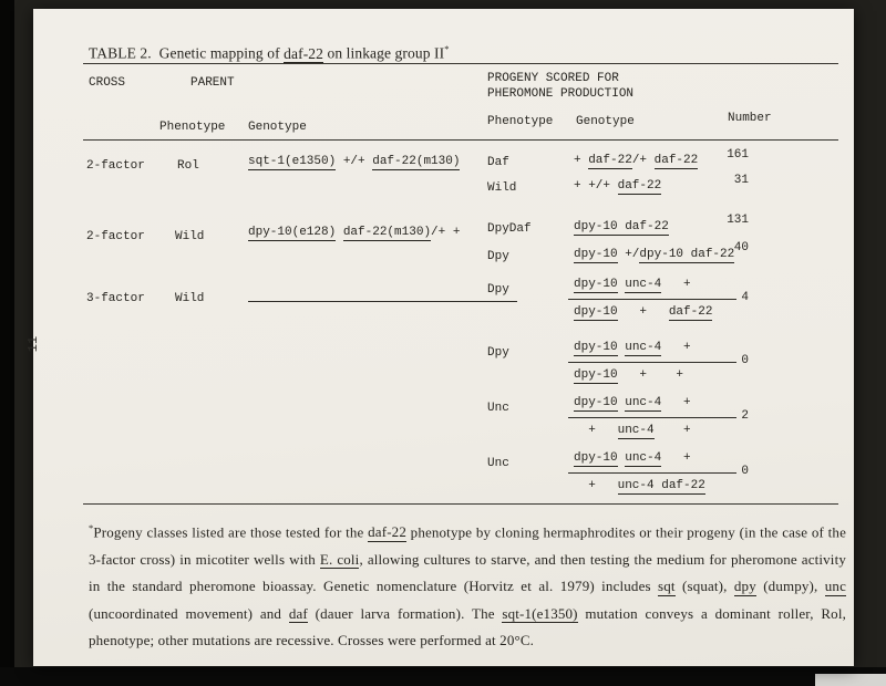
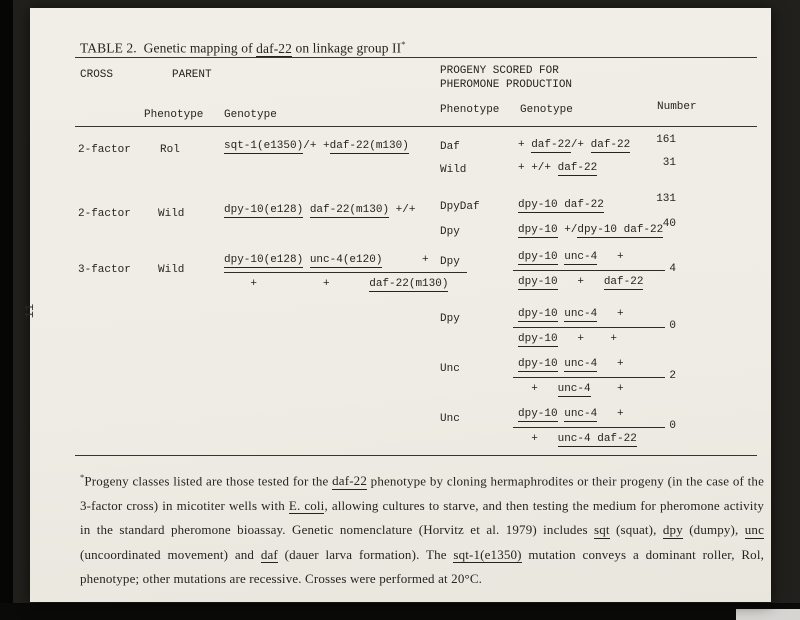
  TABLE 2. Genetic mapping of daf-22 on linkage group II*
  CROSS
  PARENT
  PROGENY SCORED FOR
  PHEROMONE PRODUCTION
  Number
  Phenotype
  Genotype
  Phenotype
  Genotype
  2-factor
  Rol
- sqt-1(e1350) +/+ daf-22(m130)
+ sqt-1(e1350)/+ +daf-22(m130)
  Daf
  + daf-22/+ daf-22
  161
  Wild
  + +/+ daf-22
  31
  2-factor
  Wild
- dpy-10(e128) daf-22(m130)/+ +
+ dpy-10(e128) daf-22(m130) +/+
  DpyDaf
  dpy-10 daf-22
  131
  Dpy
  dpy-10 +/dpy-10 daf-22
  40
  3-factor
  Wild
+ dpy-10(e128) unc-4(e120) +
+ + + daf-22(m130)
  Dpy
  dpy-10 unc-4 +
  dpy-10 + daf-22
  4
  Dpy
  dpy-10 unc-4 +
  dpy-10 + +
  0
  Unc
  dpy-10 unc-4 +
  + unc-4 +
  2
  Unc
  dpy-10 unc-4 +
  + unc-4 daf-22
  0
  *Progeny classes listed are those tested for the daf-22 phenotype by cloning hermaphrodites or their progeny (in the case of the 3-factor cross) in micotiter wells with E. coli, allowing cultures to starve, and then testing the medium for pheromone activity in the standard pheromone bioassay. Genetic nomenclature (Horvitz et al. 1979) includes sqt (squat), dpy (dumpy), unc (uncoordinated movement) and daf (dauer larva formation). The sqt-1(e1350) mutation conveys a dominant roller, Rol, phenotype; other mutations are recessive. Crosses were performed at 20°C.
